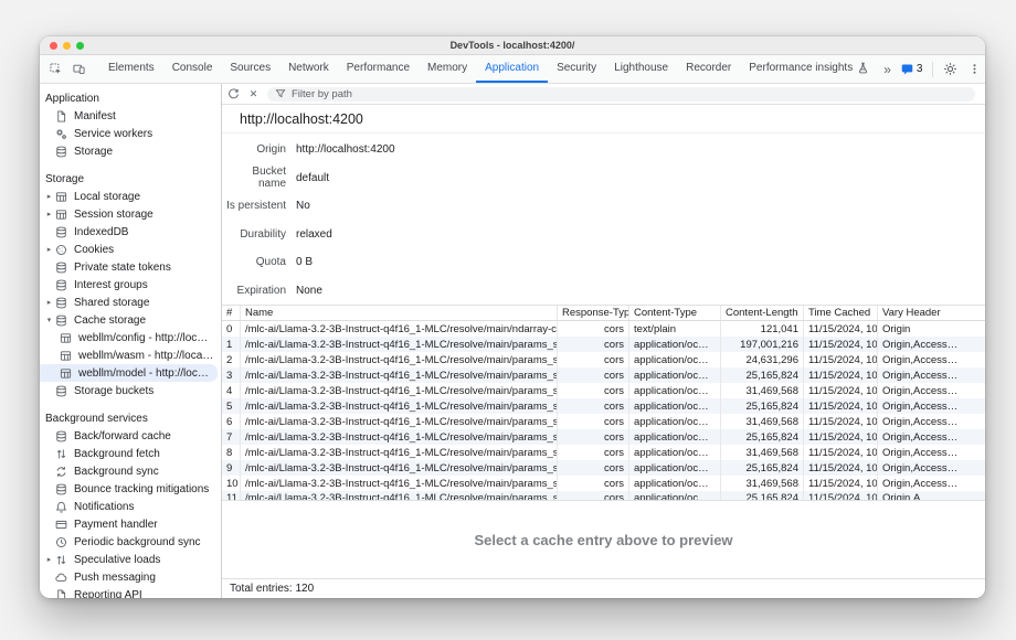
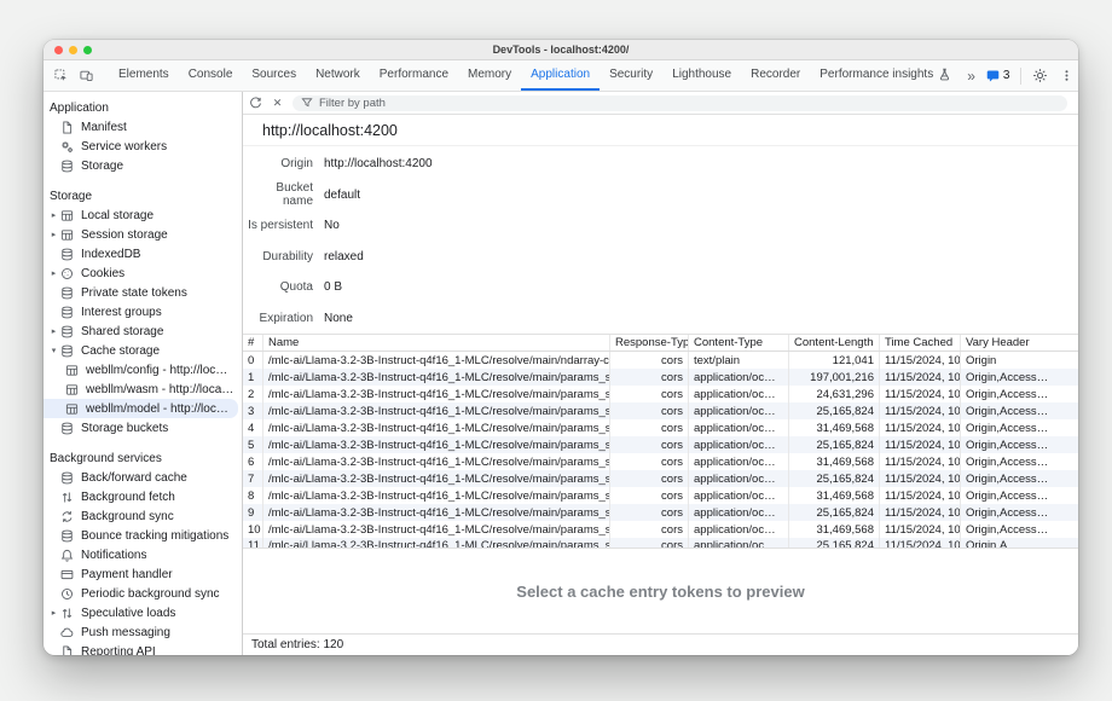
  DevTools - localhost:4200/
  Elements
  Console
  Sources
  Network
  Performance
  Memory
  Application
  Security
  Lighthouse
  Recorder
  Performance insights
  »
  3
  Application
  Manifest
  Service workers
  Storage
  Storage
  Local storage
  Session storage
  IndexedDB
  Cookies
  Private state tokens
  Interest groups
  Shared storage
  Cache storage
  webllm/config - http://loc…
  webllm/wasm - http://loca…
  webllm/model - http://loc…
  Storage buckets
  Background services
  Back/forward cache
  Background fetch
  Background sync
  Bounce tracking mitigations
  Notifications
  Payment handler
  Periodic background sync
  Speculative loads
  Push messaging
  Reporting API
  ✕
  Filter by path
  http://localhost:4200
  Origin
  http://localhost:4200
  Bucket name
  default
  Is persistent
  No
  Durability
  relaxed
  Quota
  0 B
  Expiration
  None
  #
  Name
  Response-Typ
  Content-Type
  Content-Length
  Time Cached
  Vary Header
  0
  /mlc-ai/Llama-3.2-3B-Instruct-q4f16_1-MLC/resolve/main/ndarray-c
  cors
  text/plain
  121,041
  11/15/2024, 10
  Origin
  1
  /mlc-ai/Llama-3.2-3B-Instruct-q4f16_1-MLC/resolve/main/params_s
  cors
  application/oc…
  197,001,216
  11/15/2024, 10
  Origin,Access…
  2
  /mlc-ai/Llama-3.2-3B-Instruct-q4f16_1-MLC/resolve/main/params_s
  cors
  application/oc…
  24,631,296
  11/15/2024, 10
  Origin,Access…
  3
  /mlc-ai/Llama-3.2-3B-Instruct-q4f16_1-MLC/resolve/main/params_s
  cors
  application/oc…
  25,165,824
  11/15/2024, 10
  Origin,Access…
  4
  /mlc-ai/Llama-3.2-3B-Instruct-q4f16_1-MLC/resolve/main/params_s
  cors
  application/oc…
  31,469,568
  11/15/2024, 10
  Origin,Access…
  5
  /mlc-ai/Llama-3.2-3B-Instruct-q4f16_1-MLC/resolve/main/params_s
  cors
  application/oc…
  25,165,824
  11/15/2024, 10
  Origin,Access…
  6
  /mlc-ai/Llama-3.2-3B-Instruct-q4f16_1-MLC/resolve/main/params_s
  cors
  application/oc…
  31,469,568
  11/15/2024, 10
  Origin,Access…
  7
  /mlc-ai/Llama-3.2-3B-Instruct-q4f16_1-MLC/resolve/main/params_s
  cors
  application/oc…
  25,165,824
  11/15/2024, 10
  Origin,Access…
  8
  /mlc-ai/Llama-3.2-3B-Instruct-q4f16_1-MLC/resolve/main/params_s
  cors
  application/oc…
  31,469,568
  11/15/2024, 10
  Origin,Access…
  9
  /mlc-ai/Llama-3.2-3B-Instruct-q4f16_1-MLC/resolve/main/params_s
  cors
  application/oc…
  25,165,824
  11/15/2024, 10
  Origin,Access…
  10
  /mlc-ai/Llama-3.2-3B-Instruct-q4f16_1-MLC/resolve/main/params_s
  cors
  application/oc…
  31,469,568
  11/15/2024, 10
  Origin,Access…
  11
  /mlc-ai/Llama-3.2-3B-Instruct-q4f16_1-MLC/resolve/main/params_s
  cors
  application/oc…
  25,165,824
  11/15/2024, 10
  Origin,A…
- Select a cache entry above to preview
+ Select a cache entry tokens to preview
  Total entries: 120
